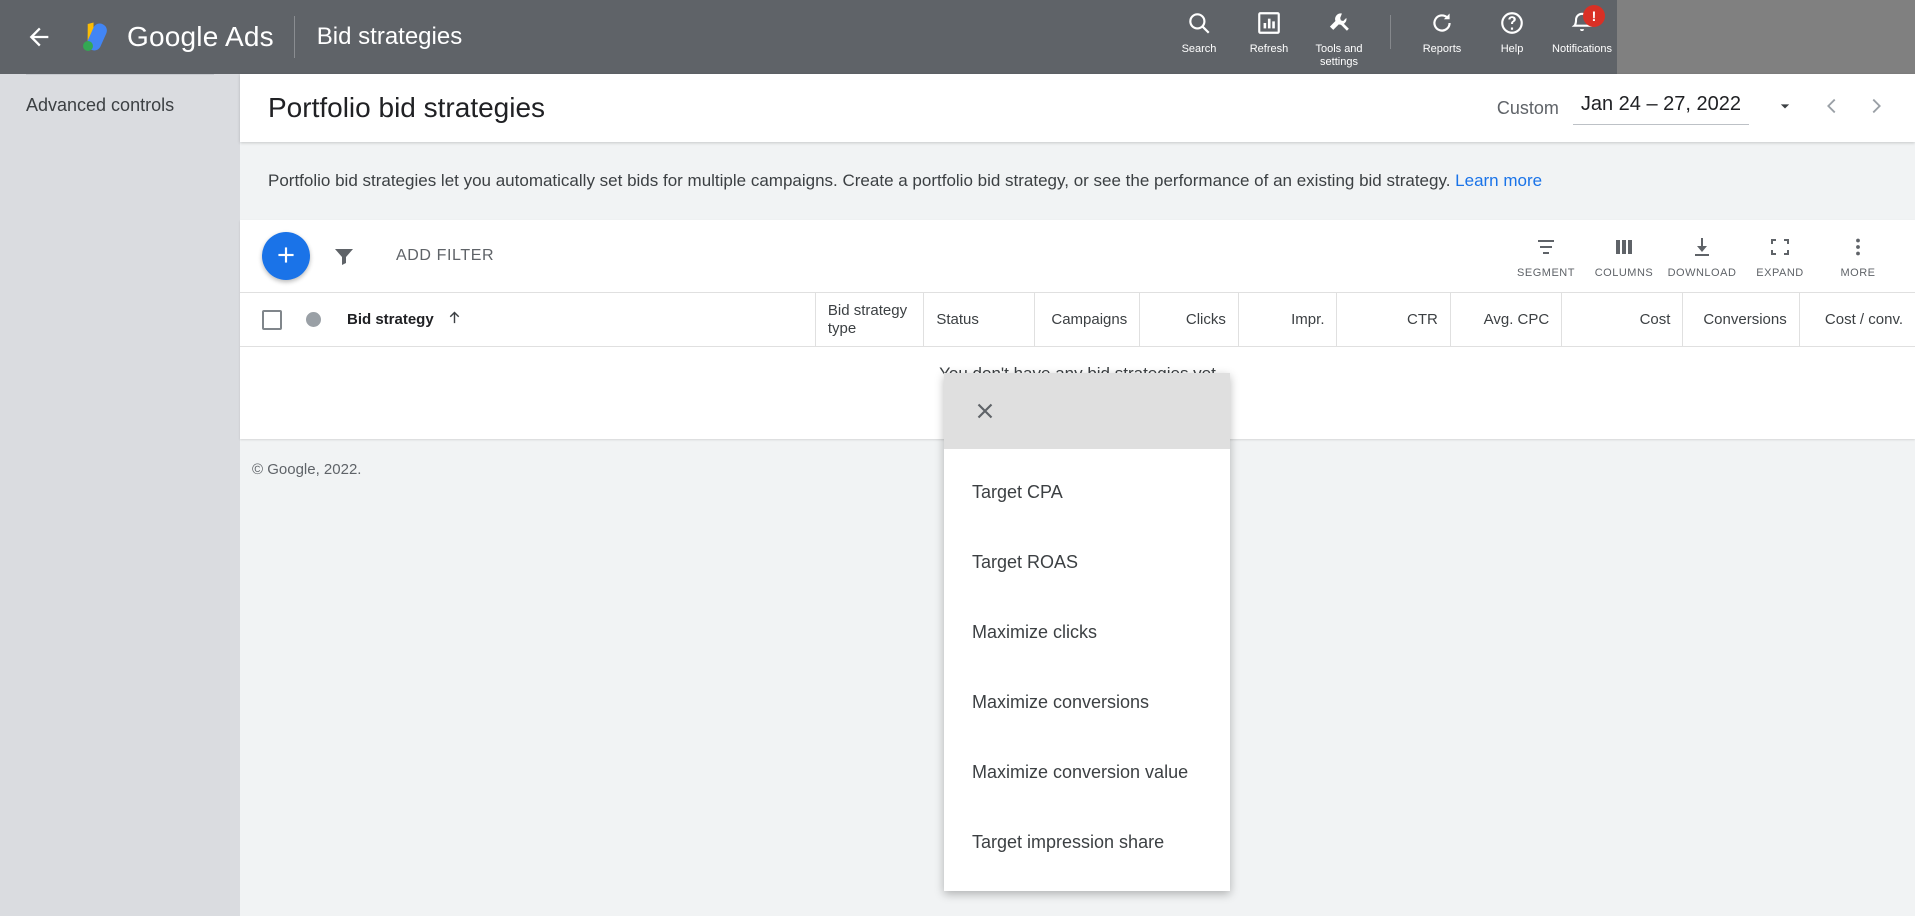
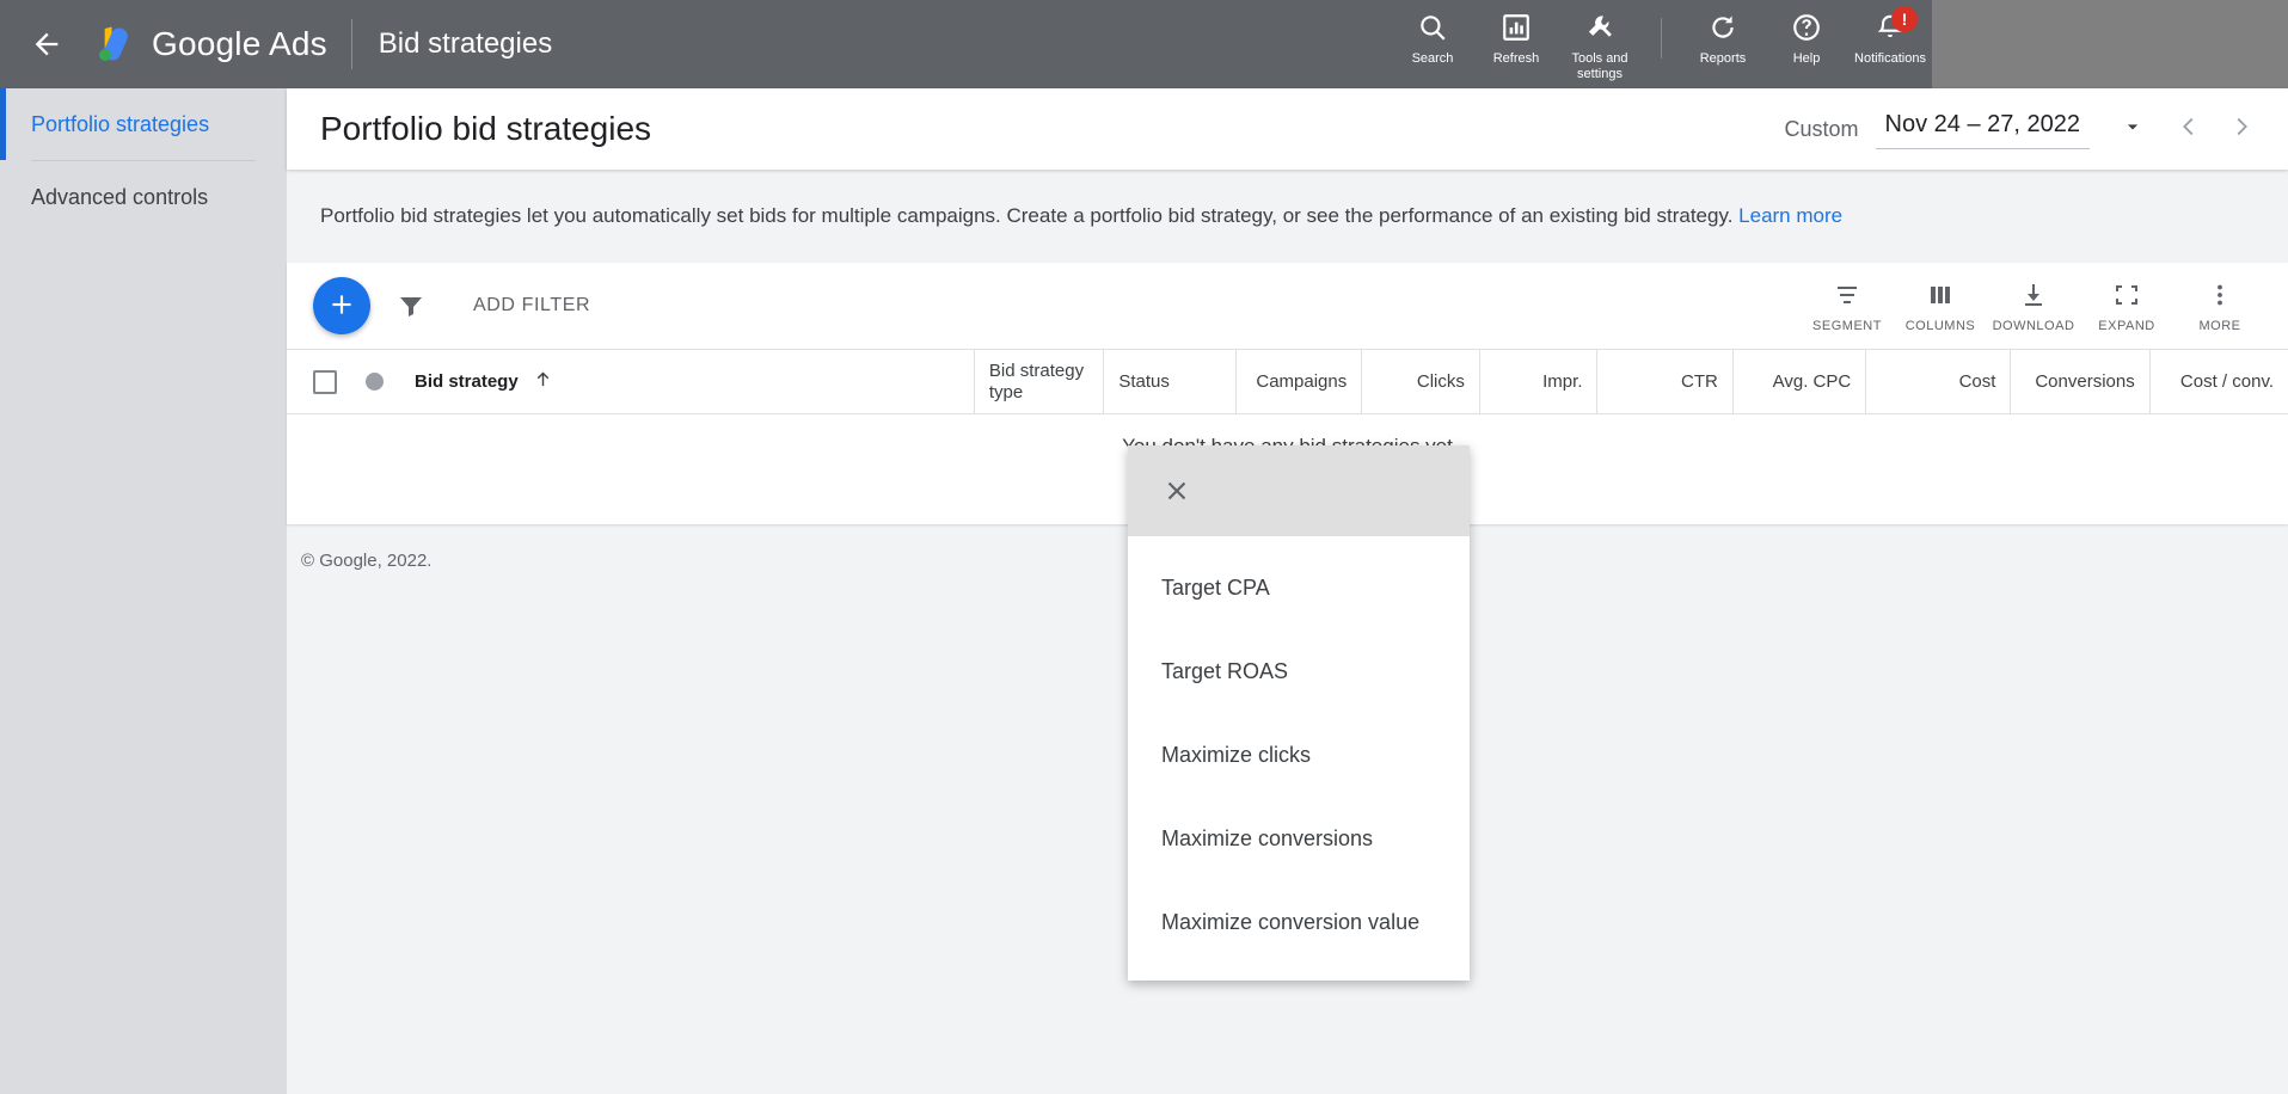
  Google Ads
  Bid strategies
  Search
  Refresh
  Tools and settings
  Reports
  Help
  !
  Notifications
+ Portfolio strategies
  Advanced controls
  Portfolio bid strategies
  Custom
- Jan 24 – 27, 2022
+ Nov 24 – 27, 2022
  Portfolio bid strategies let you automatically set bids for multiple campaigns. Create a portfolio bid strategy, or see the performance of an existing bid strategy. Learn more
  ADD FILTER
  SEGMENT
  COLUMNS
  DOWNLOAD
  EXPAND
  MORE
  Bid strategy
  Bid strategy type
  Status
  Campaigns
  Clicks
  Impr.
  CTR
  Avg. CPC
  Cost
  Conversions
  Cost / conv.
  © Google, 2022.
  Target CPA
  Target ROAS
  Maximize clicks
  Maximize conversions
  Maximize conversion value
- Target impression share
